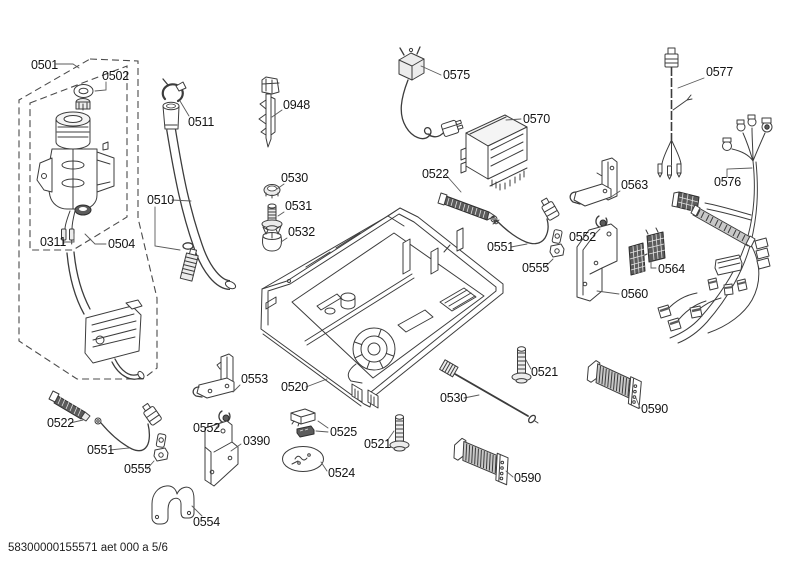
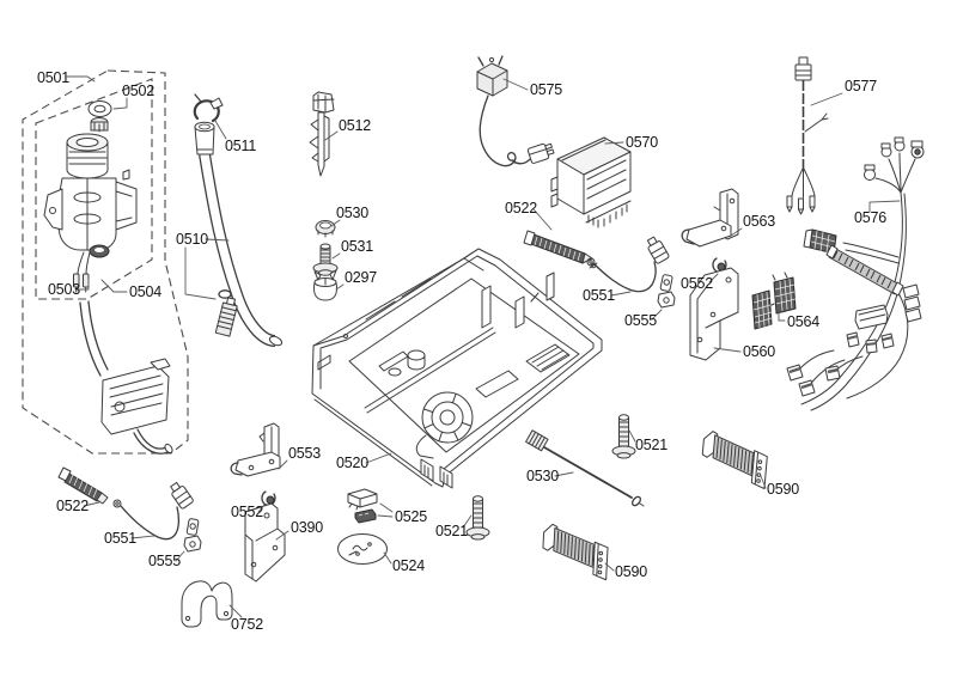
  0501
  0502
- 0311
+ 0503
  0504
  0510
  0511
- 0948
+ 0512
  0530
  0531
- 0532
+ 0297
  0575
  0570
  0522
  0551
  0555
  0563
  0552
  0560
  0564
  0576
  0577
  0520
  0521
  0530
  0521
  0525
  0524
  0522
  0551
  0555
  0553
  0552
  0390
- 0554
+ 0752
  0590
  0590
- 58300000155571 aet 000 a 5/6
